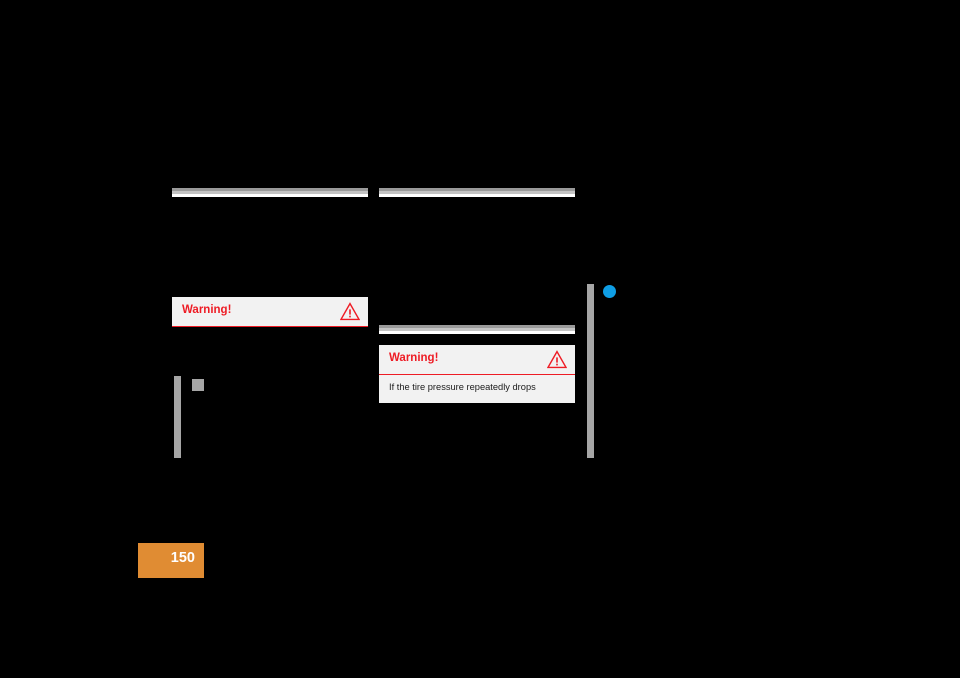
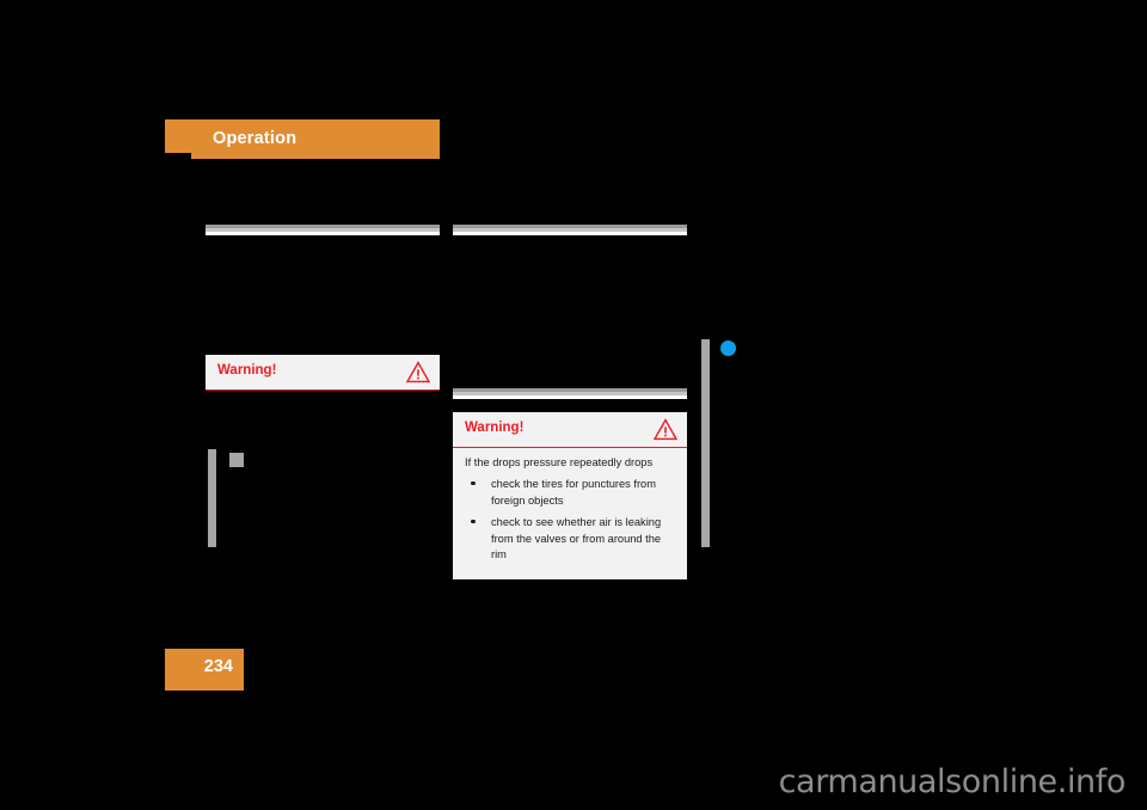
+ Operation
  Warning!
  Warning!
- If the tire pressure repeatedly drops
+ If the drops pressure repeatedly drops
+ check the tires for punctures from foreign objects
+ check to see whether air is leaking from the valves or from around the rim
- 150
+ 234
+ carmanualsonline.info
